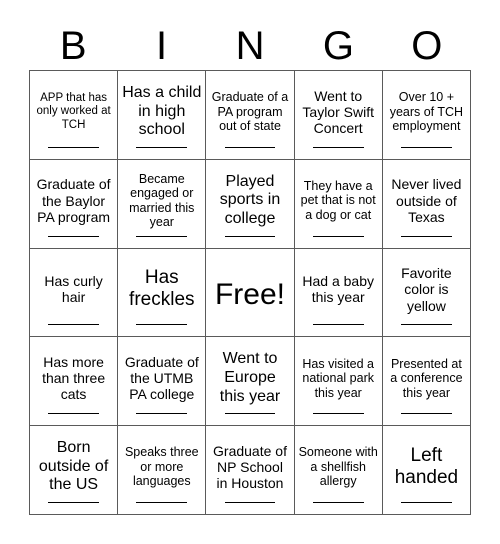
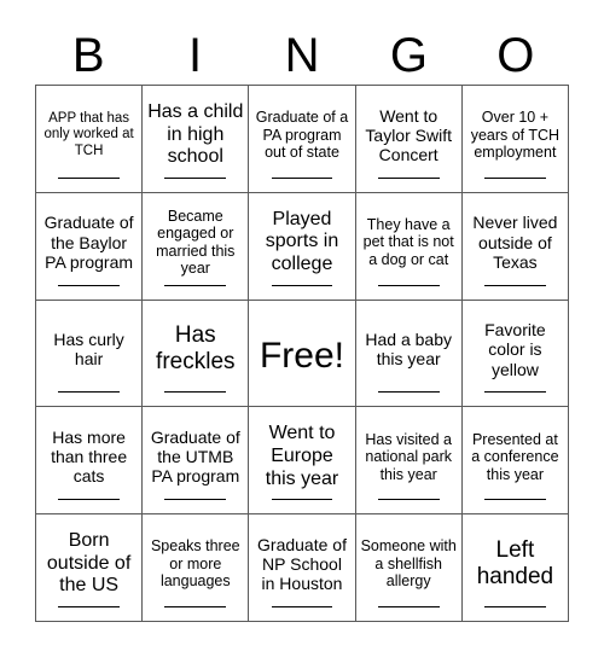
  B
  I
  N
  G
  O
  APP that has only worked at TCH
  Has a child in high school
  Graduate of a PA program out of state
  Went to Taylor Swift Concert
  Over 10 + years of TCH employment
  Graduate of the Baylor PA program
  Became engaged or married this year
  Played sports in college
  They have a pet that is not a dog or cat
  Never lived outside of Texas
  Has curly hair
  Has freckles
  Free!
  Had a baby this year
  Favorite color is yellow
  Has more than three cats
- Graduate of the UTMB PA college
+ Graduate of the UTMB PA program
  Went to Europe this year
  Has visited a national park this year
  Presented at a conference this year
  Born outside of the US
  Speaks three or more languages
  Graduate of NP School in Houston
  Someone with a shellfish allergy
  Left handed
